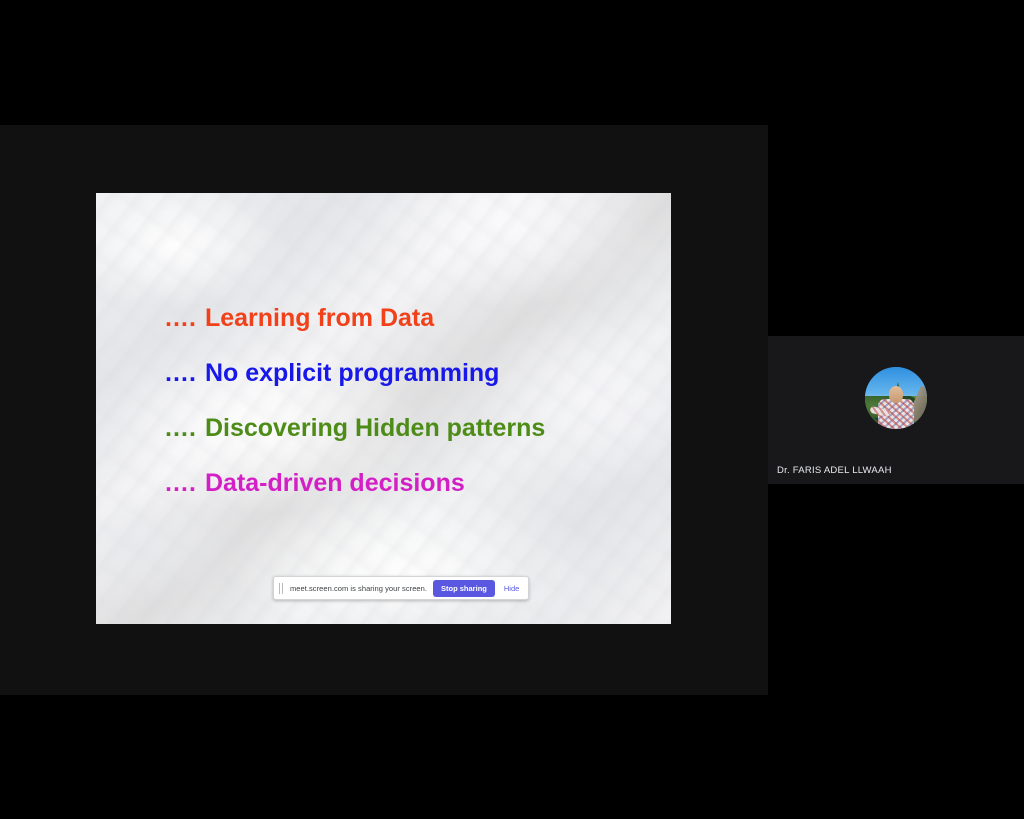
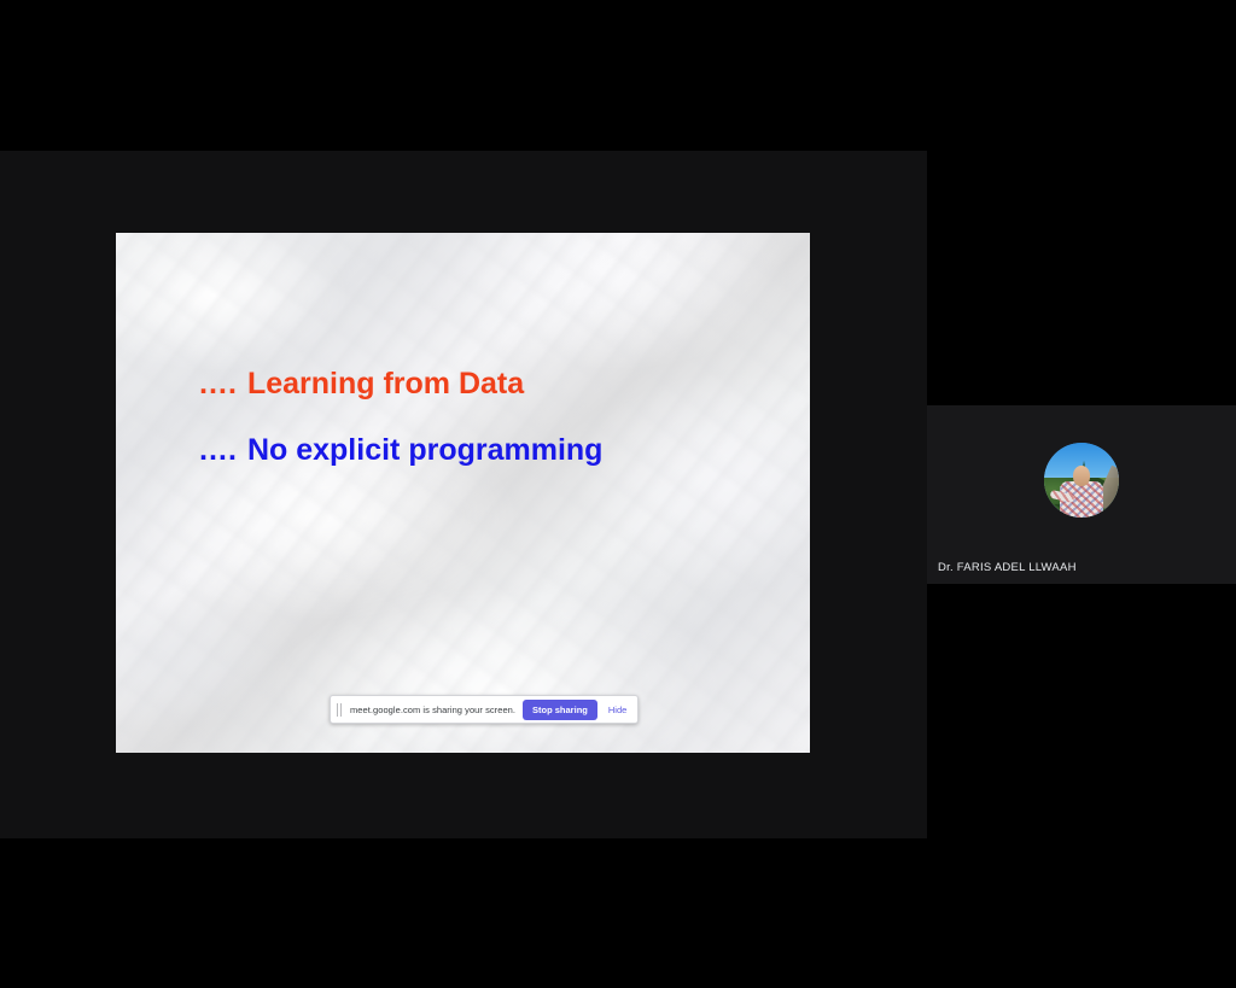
  …. Learning from Data
  …. No explicit programming
- …. Discovering Hidden patterns
- …. Data-driven decisions
- meet.screen.com is sharing your screen.
+ meet.google.com is sharing your screen.
  Stop sharing
  Hide
  Dr. FARIS ADEL LLWAAH
